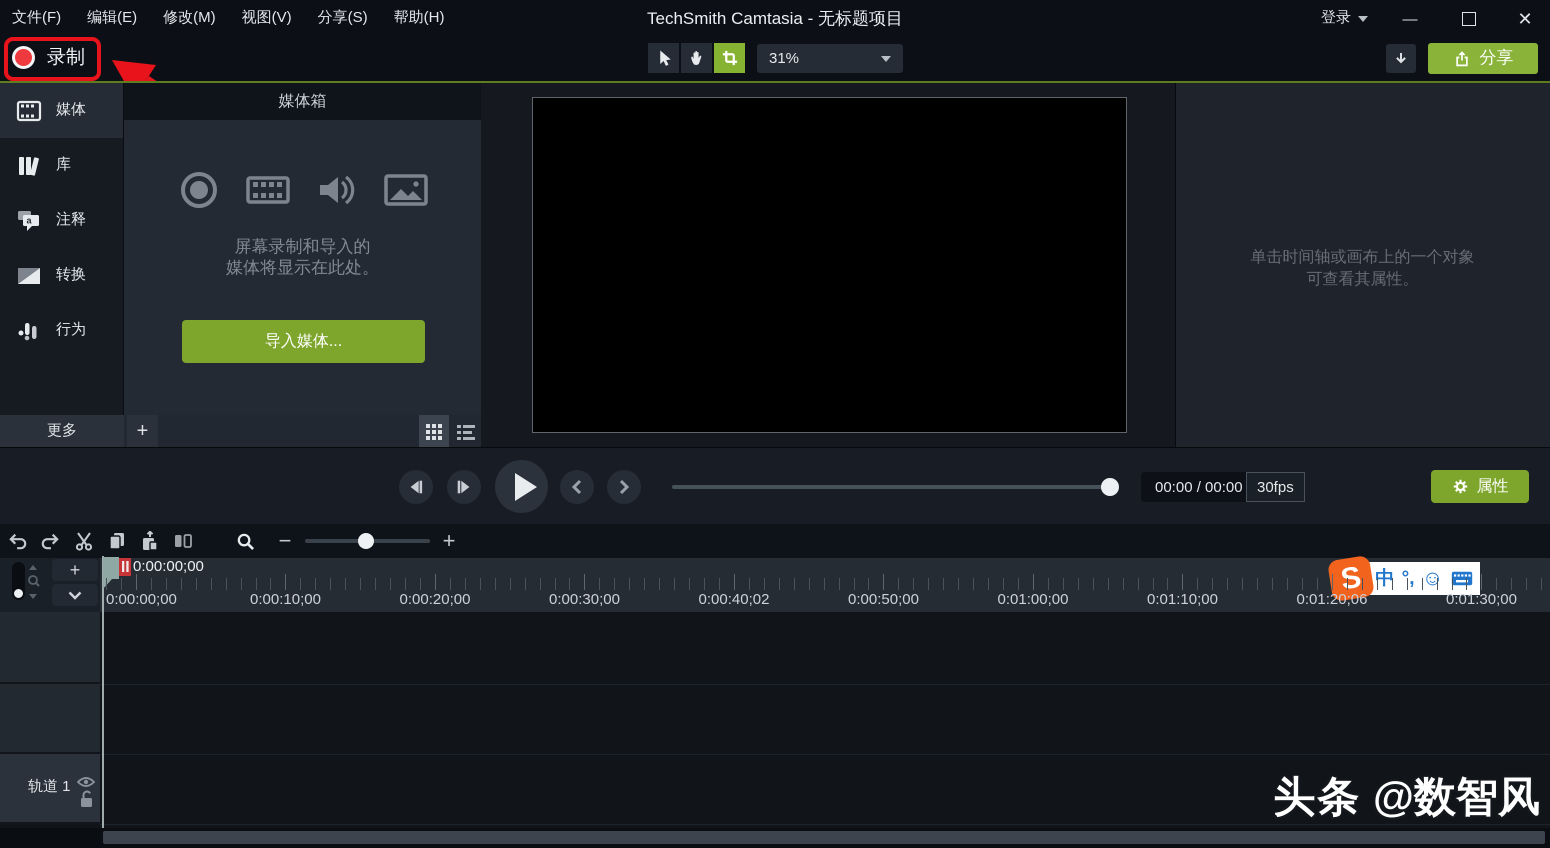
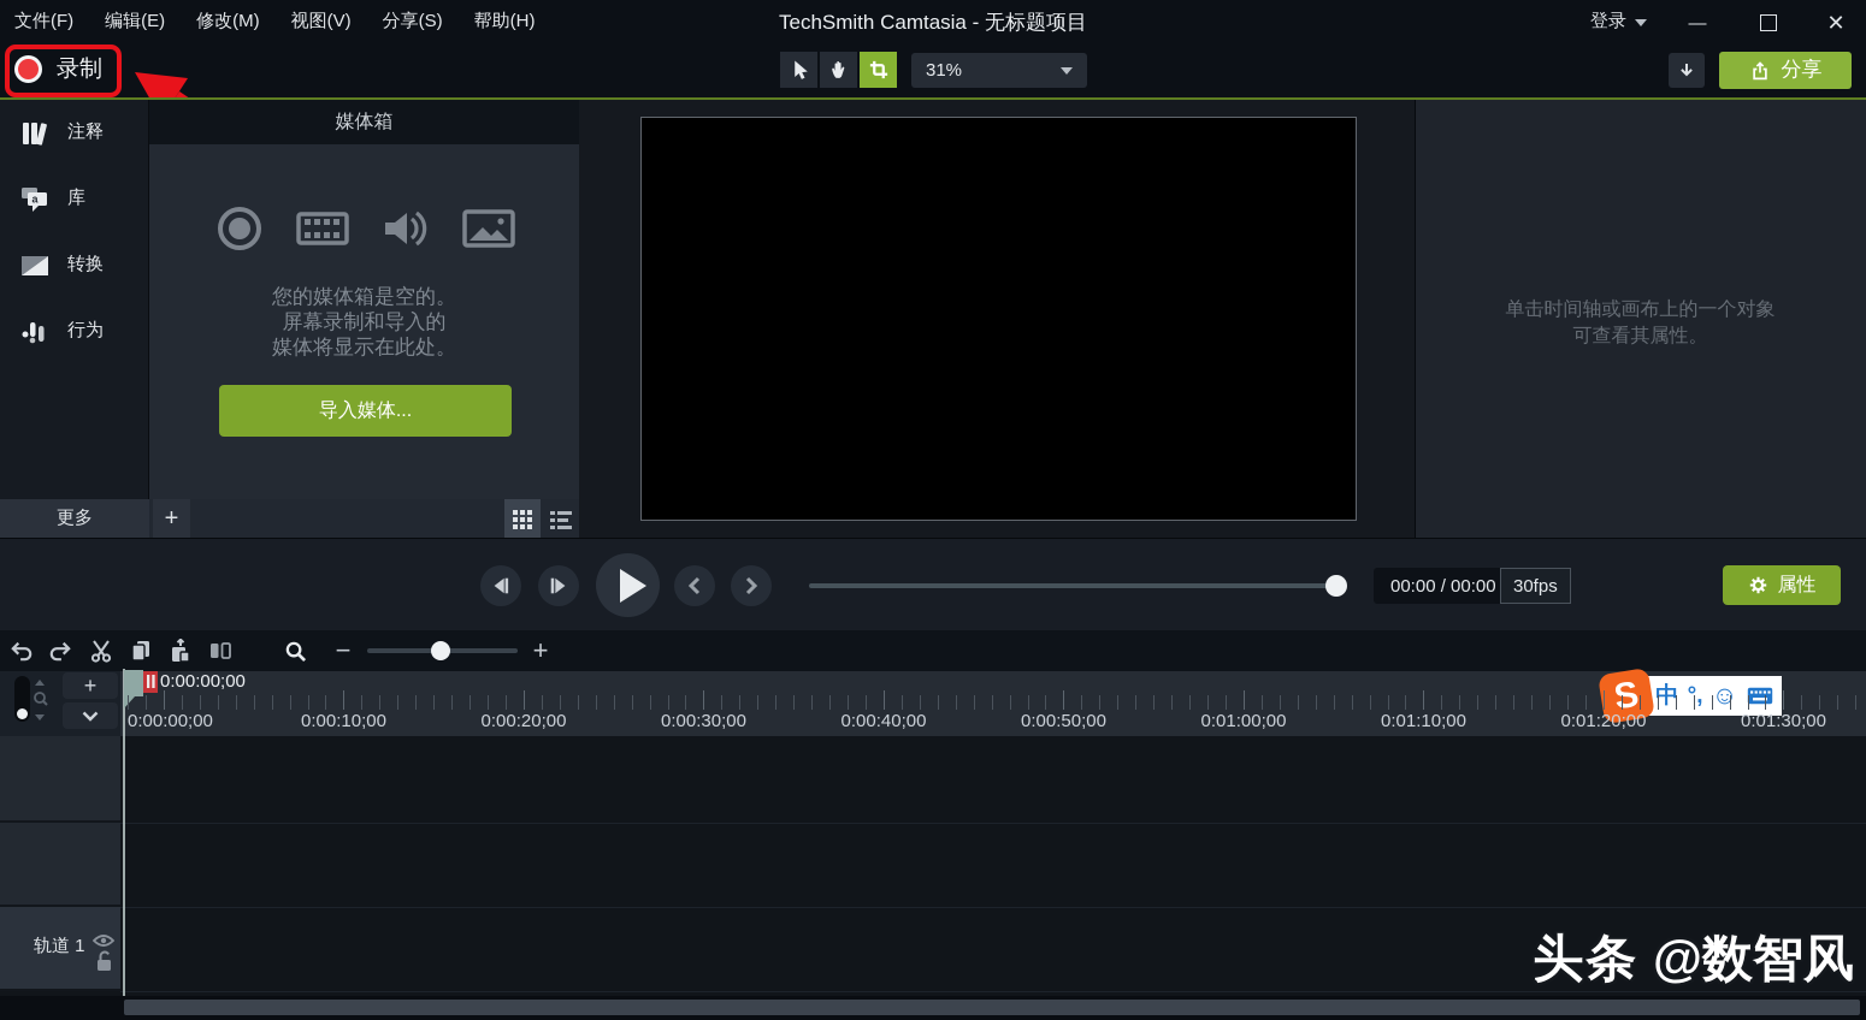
  文件(F)
  编辑(E)
  修改(M)
  视图(V)
  分享(S)
  帮助(H)
  TechSmith Camtasia - 无标题项目
  登录
  —
  ✕
  录制
  31%
  分享
- 媒体
- 库
+ 注释
  a
- 注释
+ 库
  转换
  行为
  更多
  媒体箱
+ 您的媒体箱是空的。
  屏幕录制和导入的
  媒体将显示在此处。
  导入媒体...
  +
  单击时间轴或画布上的一个对象
  可查看其属性。
  00:00 / 00:00
  30fps
  属性
  −
  +
  0:00:00;00
  +
  轨道 1
  中
  °,
  ☺
  头条 @数智风
  0:00:00;00
  0:00:10;00
  0:00:20;00
  0:00:30;00
- 0:00:40;02
+ 0:00:40;00
  0:00:50;00
  0:01:00;00
  0:01:10;00
- 0:01:20;06
+ 0:01:20;00
  0:01:30;00
